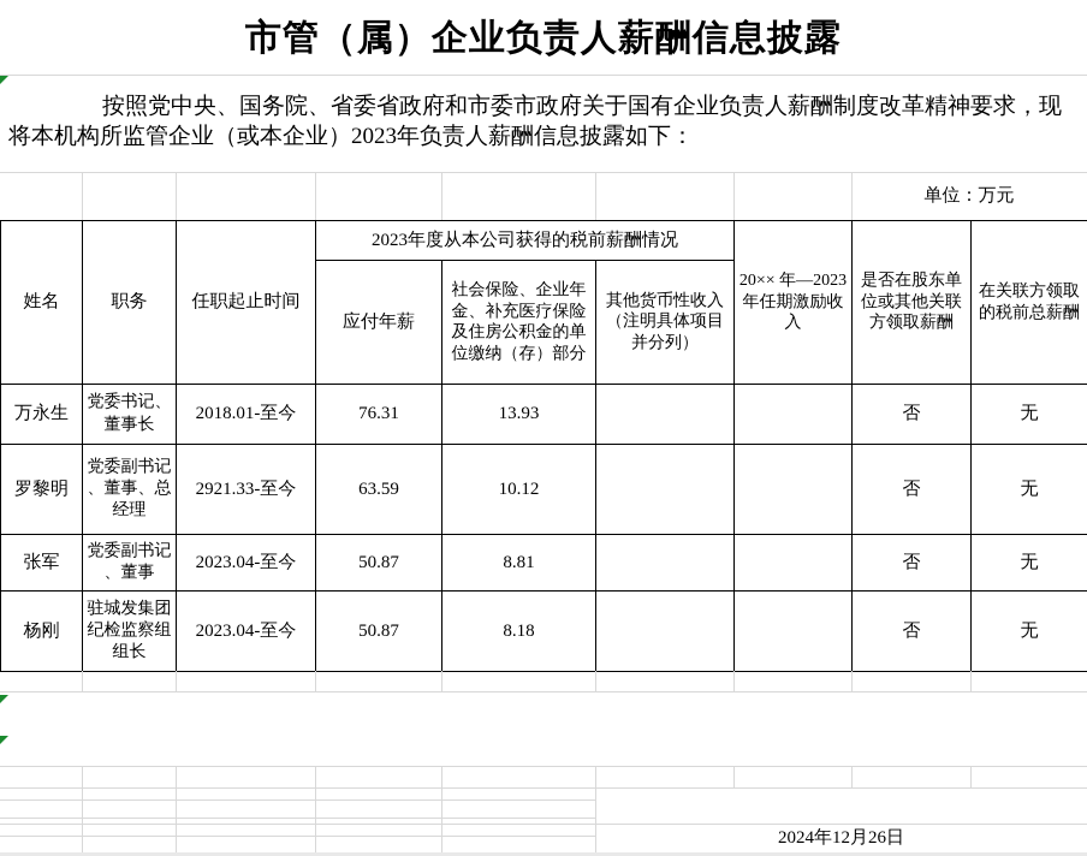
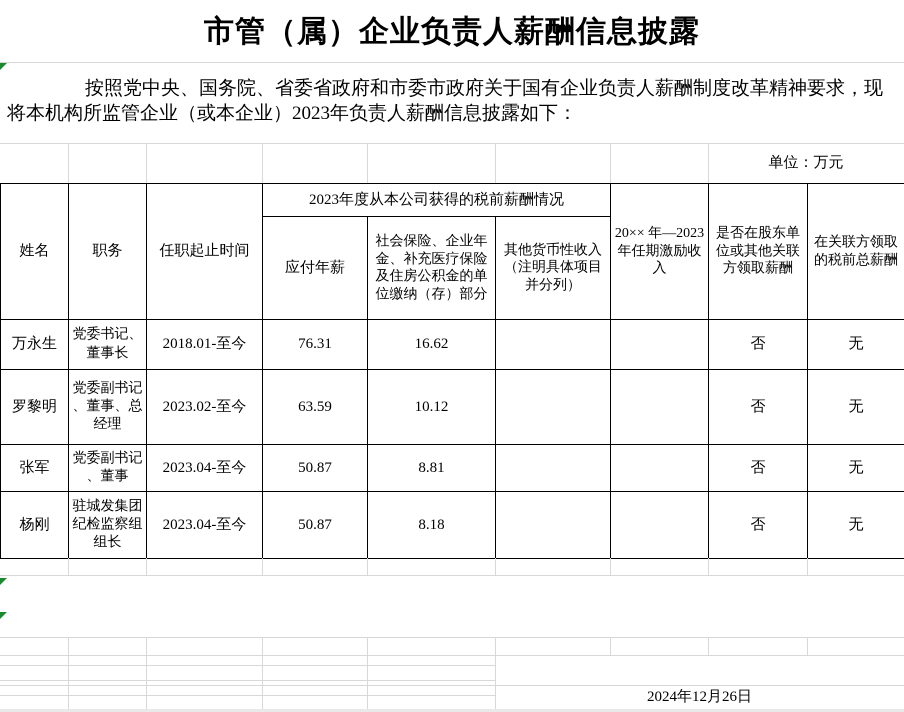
  市管（属）企业负责人薪酬信息披露
  按照党中央、国务院、省委省政府和市委市政府关于国有企业负责人薪酬制度改革精神要求，现将本机构所监管企业（或本企业）2023年负责人薪酬信息披露如下：
  单位：万元
  姓名	职务	任职起止时间	2023年度从本公司获得的税前薪酬情况	20×× 年—2023年任期激励收入	是否在股东单位或其他关联方领取薪酬	在关联方领取的税前总薪酬
  应付年薪	社会保险、企业年金、补充医疗保险及住房公积金的单位缴纳（存）部分	其他货币性收入（注明具体项目并分列）
- 万永生	党委书记、董事长	2018.01-至今	76.31	13.93			否	无
+ 万永生	党委书记、董事长	2018.01-至今	76.31	16.62			否	无
- 罗黎明	党委副书记、董事、总经理	2921.33-至今	63.59	10.12			否	无
+ 罗黎明	党委副书记、董事、总经理	2023.02-至今	63.59	10.12			否	无
  张军	党委副书记、董事	2023.04-至今	50.87	8.81			否	无
  杨刚	驻城发集团纪检监察组组长	2023.04-至今	50.87	8.18			否	无
  2024年12月26日
